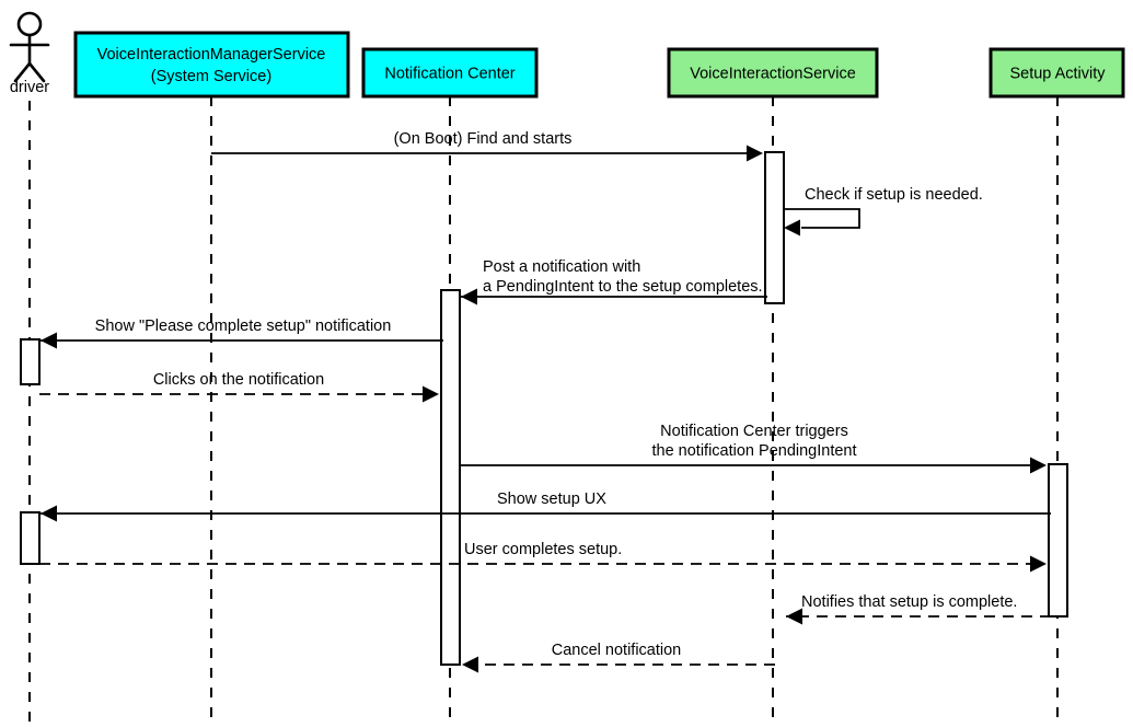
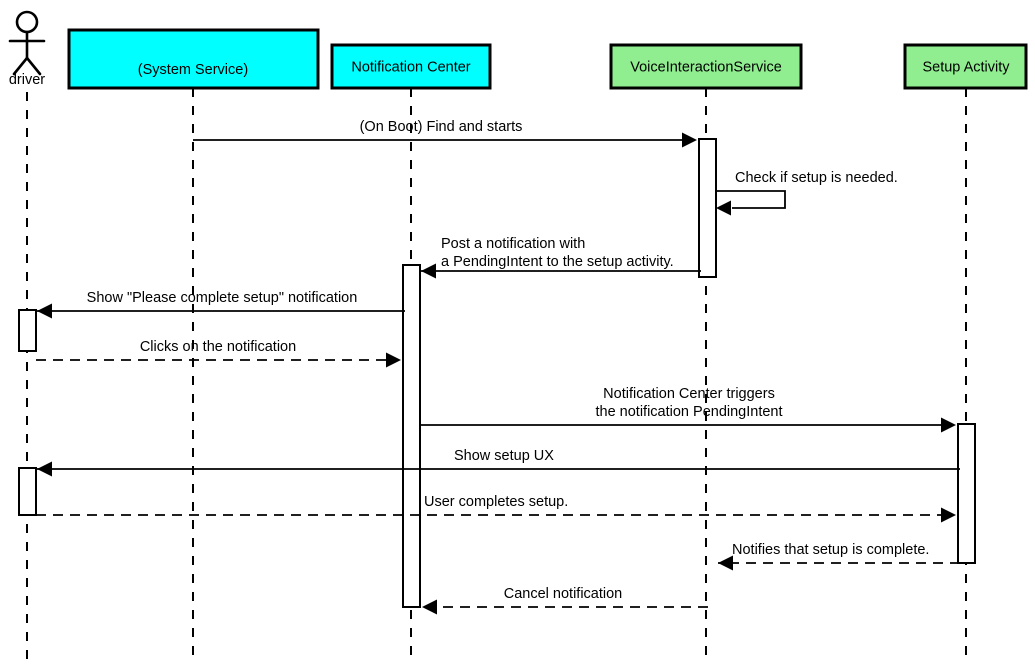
  driver
- VoiceInteractionManagerService
  (System Service)
  Notification Center
  VoiceInteractionService
  Setup Activity
  (On Boot) Find and starts
  Check if setup is needed.
  Post a notification with
- a PendingIntent to the setup completes.
+ a PendingIntent to the setup activity.
  Show "Please complete setup" notification
  Clicks on the notification
  Notification Center triggers
  the notification PendingIntent
  Show setup UX
  User completes setup.
  Notifies that setup is complete.
  Cancel notification
